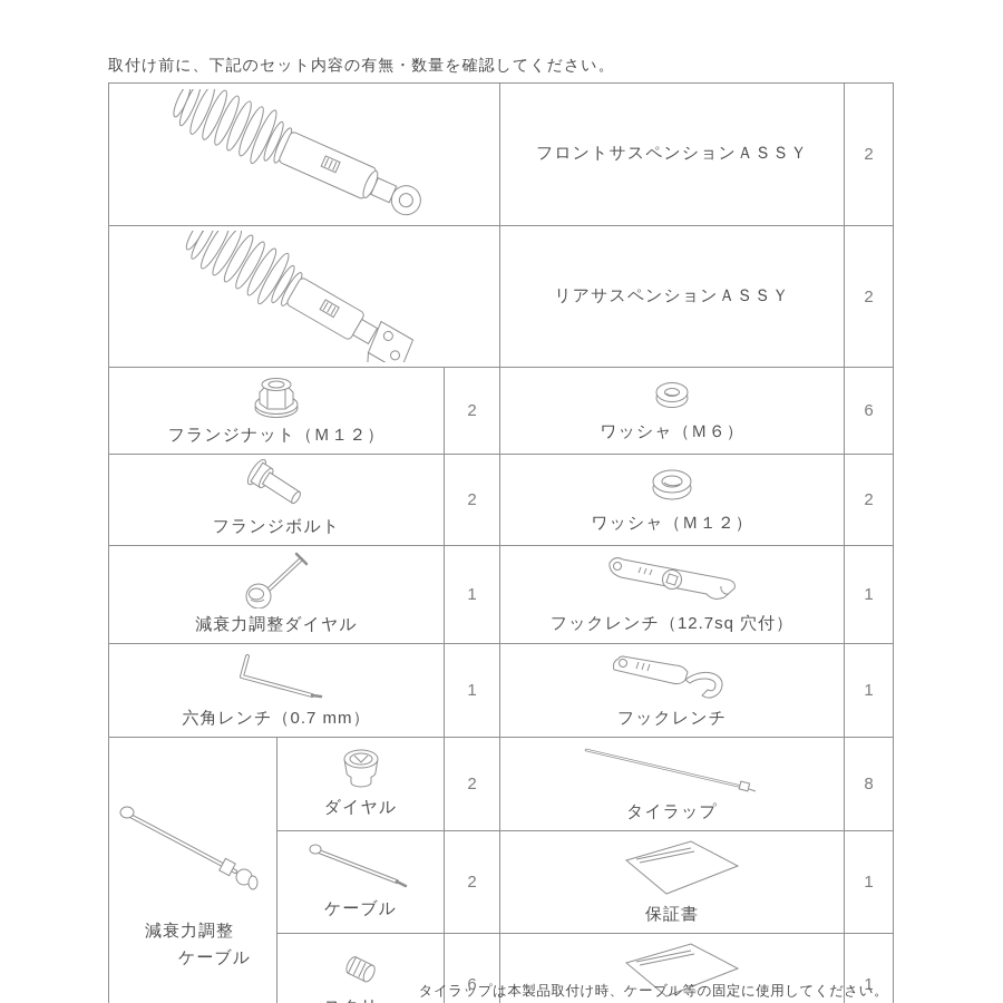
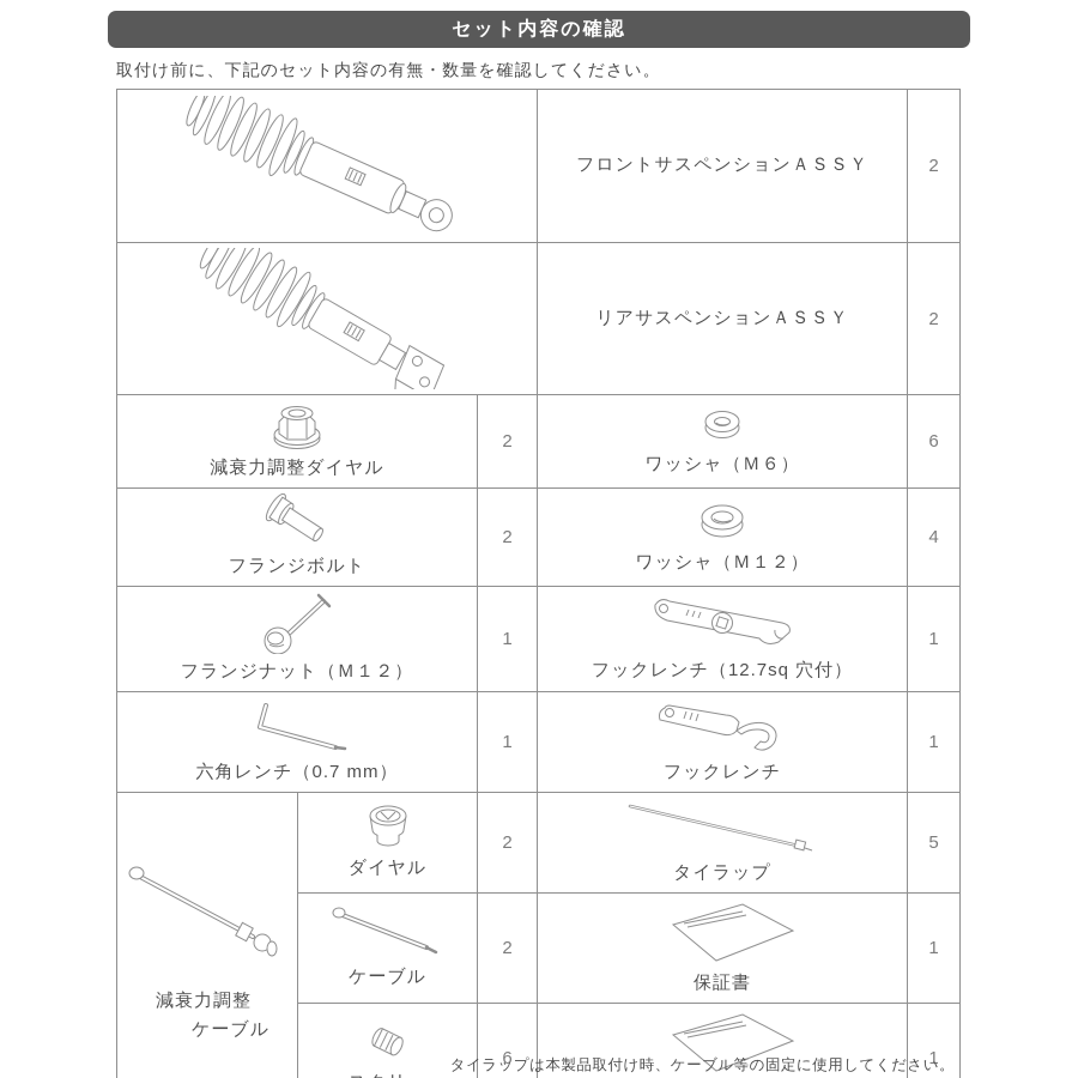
+ セット内容の確認
  取付け前に、下記のセット内容の有無・数量を確認してください。
  	フロントサスペンションＡＳＳＹ	2
  	リアサスペンションＡＳＳＹ	2
- フランジナット（Ｍ１２）	2	ワッシャ（Ｍ６）	6
+ 減衰力調整ダイヤル	2	ワッシャ（Ｍ６）	6
- フランジボルト	2	ワッシャ（Ｍ１２）	2
+ フランジボルト	2	ワッシャ（Ｍ１２）	4
- 減衰力調整ダイヤル	1	フックレンチ（12.7sq 穴付）	1
+ フランジナット（Ｍ１２）	1	フックレンチ（12.7sq 穴付）	1
  六角レンチ（0.7 mm）	1	フックレンチ	1
- 減衰力調整 ケーブル	ダイヤル	2	タイラップ	8
+ 減衰力調整 ケーブル	ダイヤル	2	タイラップ	5
  ケーブル	2	保証書	1
  タイラップは本製品取付け時、ケーブル等の固定に使用してください。
